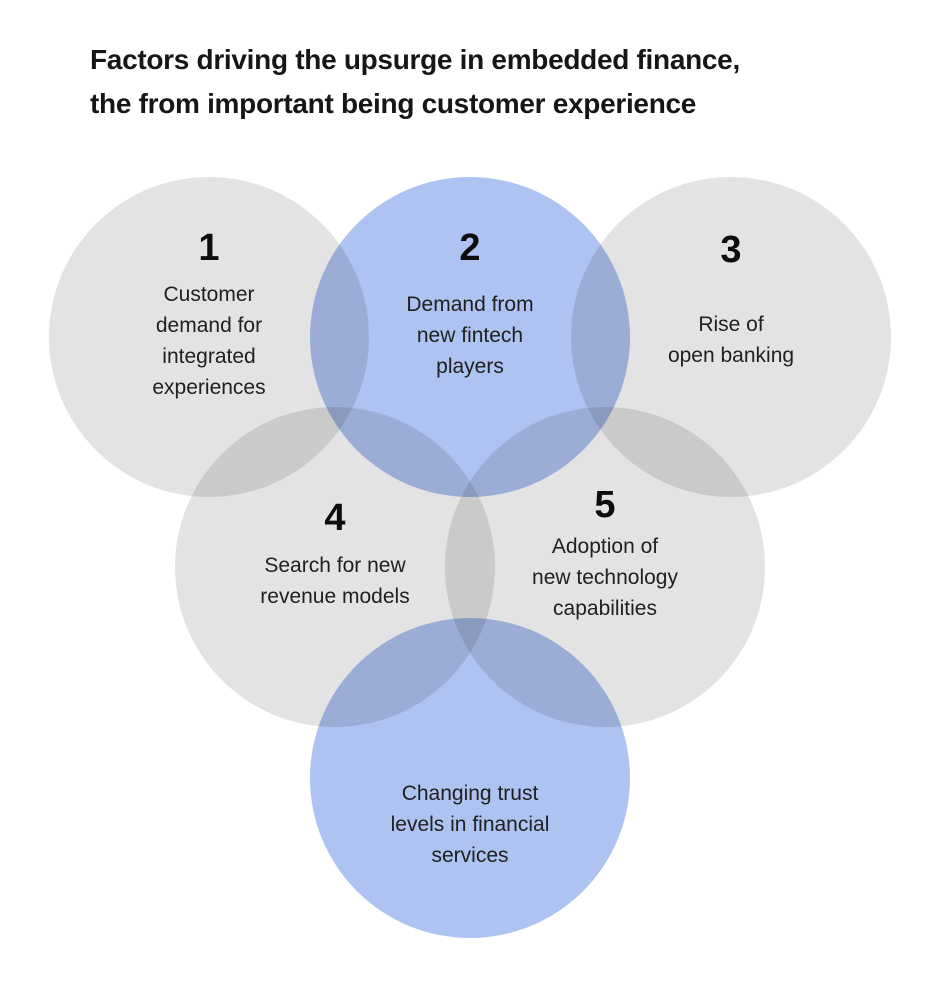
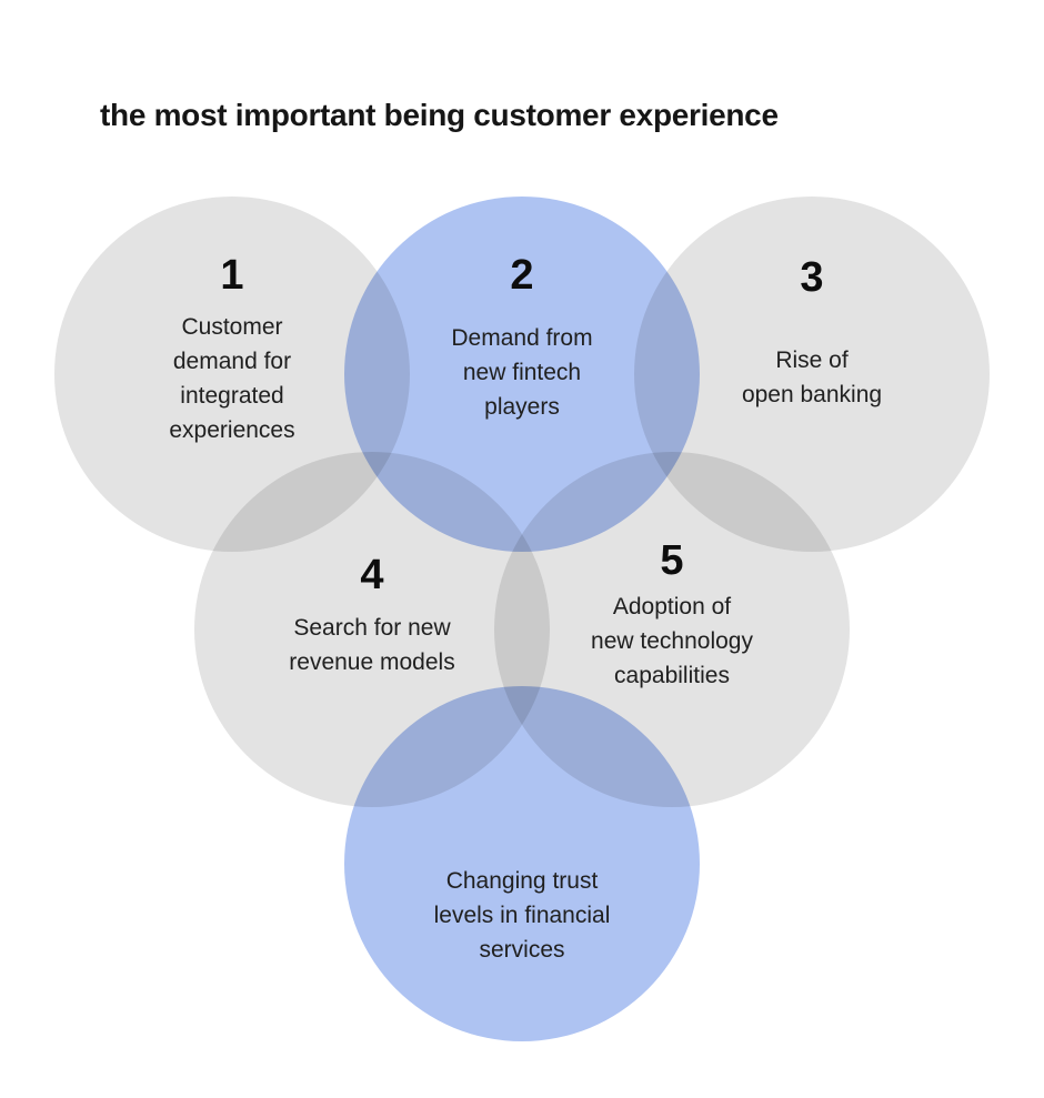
- Factors driving the upsurge in embedded finance,
- the from important being customer experience
+ the most important being customer experience
  1
  Customer
  demand for
  integrated
  experiences
  2
  Demand from
  new fintech
  players
  3
  Rise of
  open banking
  4
  Search for new
  revenue models
  5
  Adoption of
  new technology
  capabilities
  Changing trust
  levels in financial
  services
